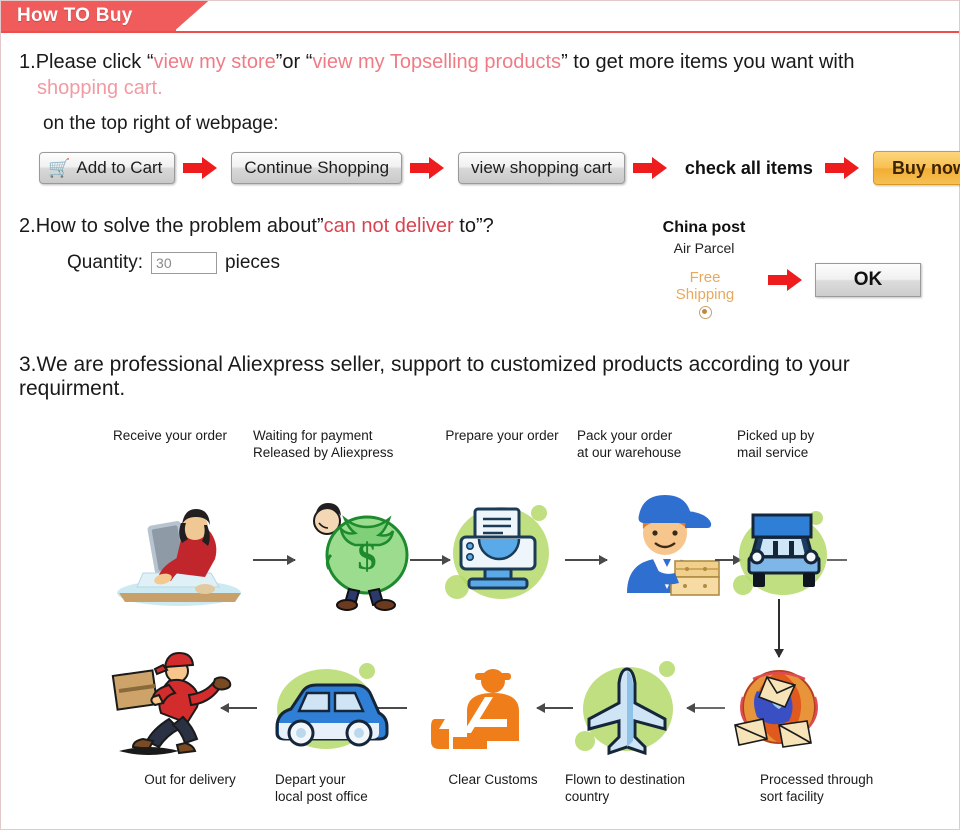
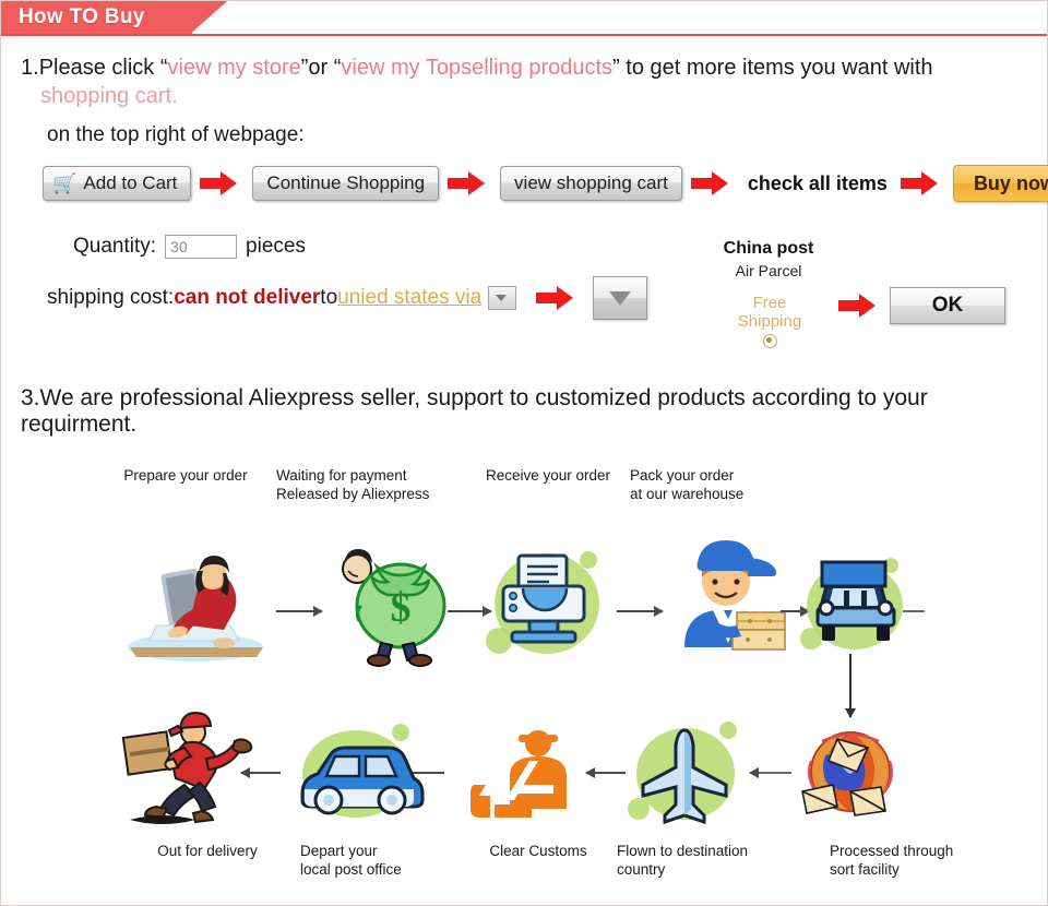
  How TO Buy
  1.Please click “view my store”or “view my Topselling products” to get more items you want with
  shopping cart.
  on the top right of webpage:
  🛒
  Add to Cart
  Continue Shopping
  view shopping cart
  check all items
  Buy no
- 2.How to solve the problem about”can not deliver to”?
  Quantity:
  30
  pieces
+ shipping cost:
+ can not deliver
+ to
+ unied states via
  China post
  Air Parcel
  Free
  Shipping
  OK
  3.We are professional Aliexpress seller, support to customized products according to your requirment.
- Receive your order
+ Prepare your order
  Waiting for payment
  Released by Aliexpress
- Prepare your order
+ Receive your order
  Pack your order
  at our warehouse
- Picked up by
- mail service
  $
  Out for delivery
  Depart your
  local post office
  Clear Customs
  Flown to destination
  country
  Processed through
  sort facility
